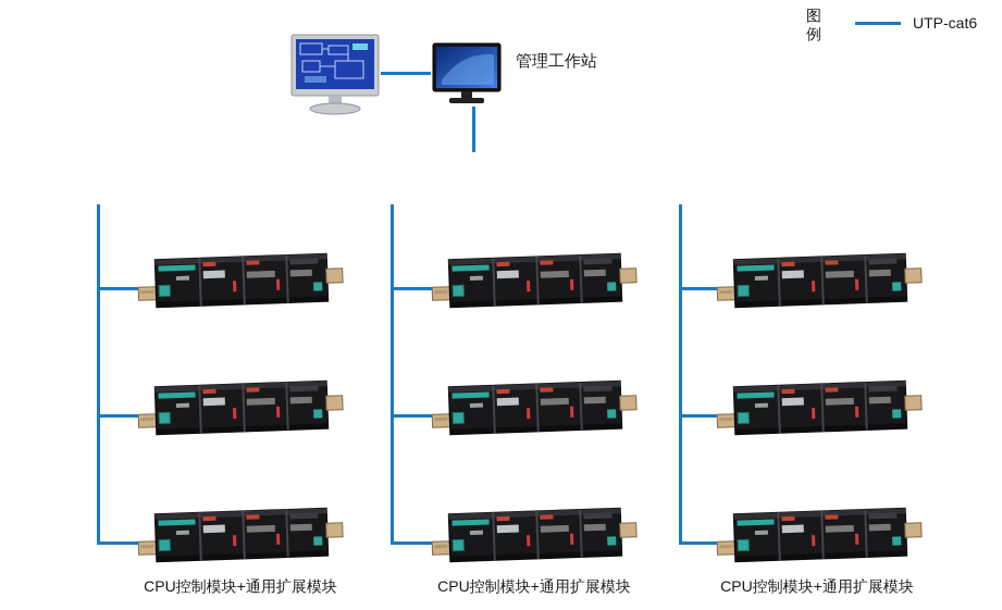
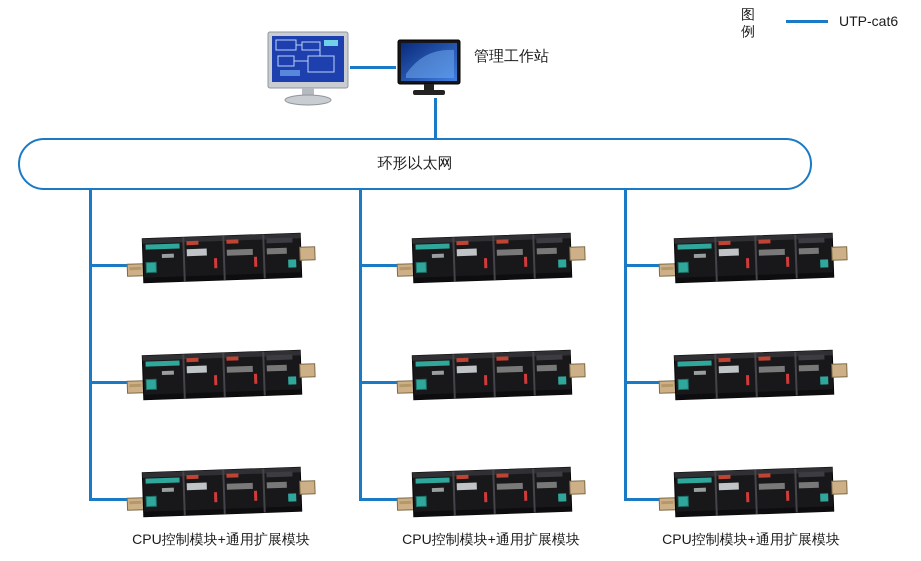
  图例
  UTP-cat6
  管理工作站
+ 环形以太网
  CPU控制模块+通用扩展模块
  CPU控制模块+通用扩展模块
  CPU控制模块+通用扩展模块
